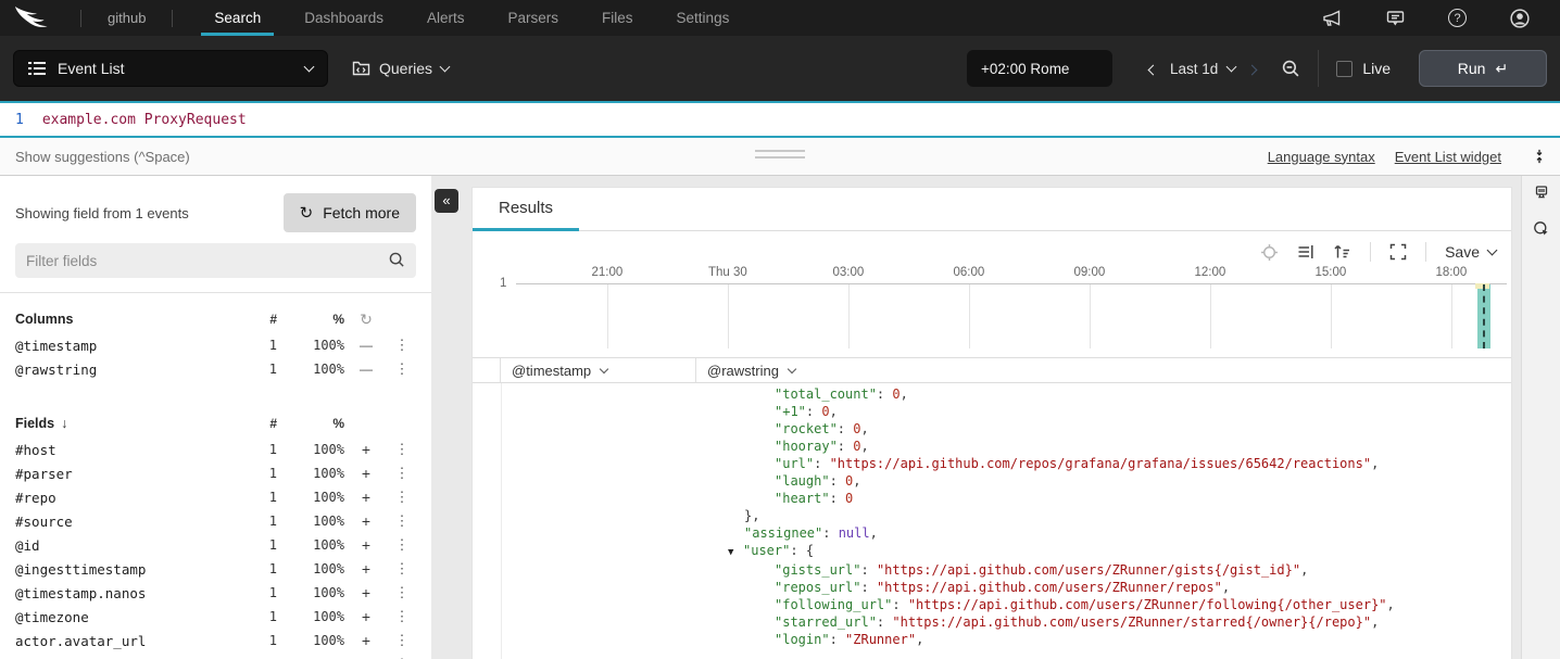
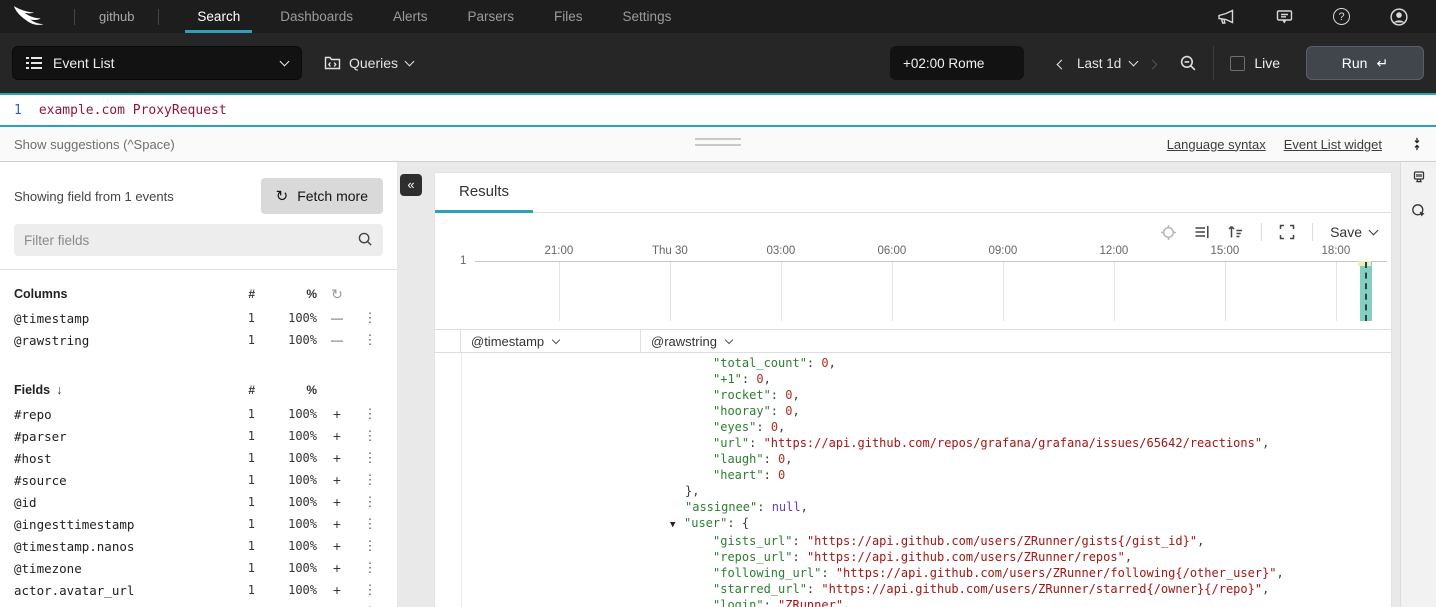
  github
  Search
  Dashboards
  Alerts
  Parsers
  Files
  Settings
  ?
  Event List
  Queries
  +02:00 Rome
  Last 1d
  Live
  Run
  ↵
  1
  example.com ProxyRequest
  Show suggestions (^Space)
  Language syntax
  Event List widget
  Showing field from 1 events
  ↻
  Fetch more
  Filter fields
  Columns
  #
  %
  ↻
  @timestamp
  1
  100%
  —
  ⋮
  @rawstring
  1
  100%
  —
  ⋮
  Fields
  ↓
  #
  %
- #host
+ #repo
  1
  100%
  +
  ⋮
  #parser
  1
  100%
  +
  ⋮
- #repo
+ #host
  1
  100%
  +
  ⋮
  #source
  1
  100%
  +
  ⋮
  @id
  1
  100%
  +
  ⋮
  @ingesttimestamp
  1
  100%
  +
  ⋮
  @timestamp.nanos
  1
  100%
  +
  ⋮
  @timezone
  1
  100%
  +
  ⋮
  actor.avatar_url
  1
  100%
  +
  ⋮
  «
  Results
  Save
  21:00
  Thu 30
  03:00
  06:00
  09:00
  12:00
  15:00
  18:00
  1
  @timestamp
  @rawstring
  "total_count": 0,
  "+1": 0,
  "rocket": 0,
  "hooray": 0,
+ "eyes": 0,
  "url": "https://api.github.com/repos/grafana/grafana/issues/65642/reactions",
  "laugh": 0,
  "heart": 0
  },
  "assignee": null,
  ▼ "user": {
  "gists_url": "https://api.github.com/users/ZRunner/gists{/gist_id}",
  "repos_url": "https://api.github.com/users/ZRunner/repos",
  "following_url": "https://api.github.com/users/ZRunner/following{/other_user}",
  "starred_url": "https://api.github.com/users/ZRunner/starred{/owner}{/repo}",
  "login": "ZRunner",
